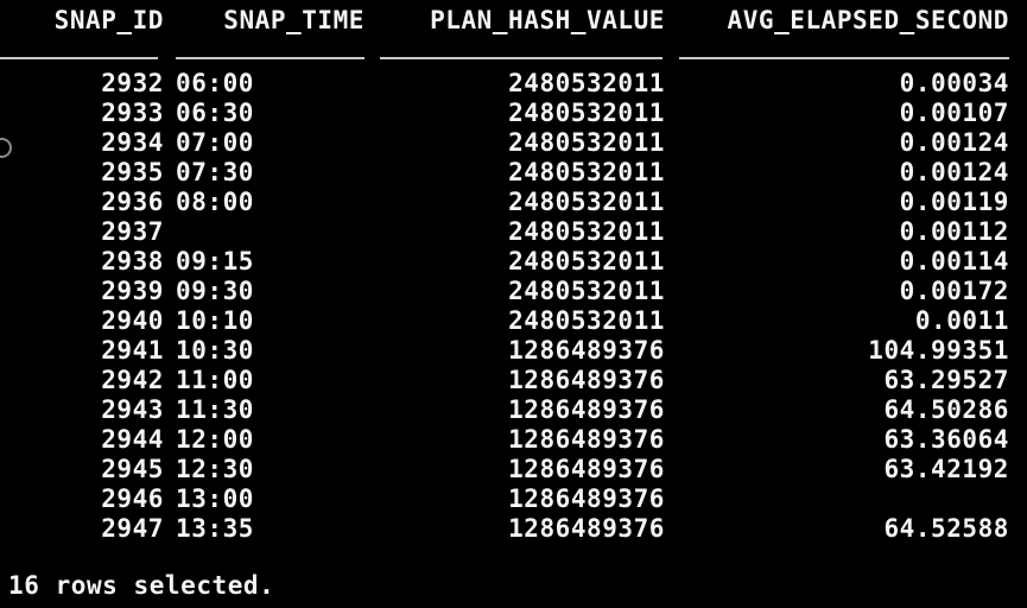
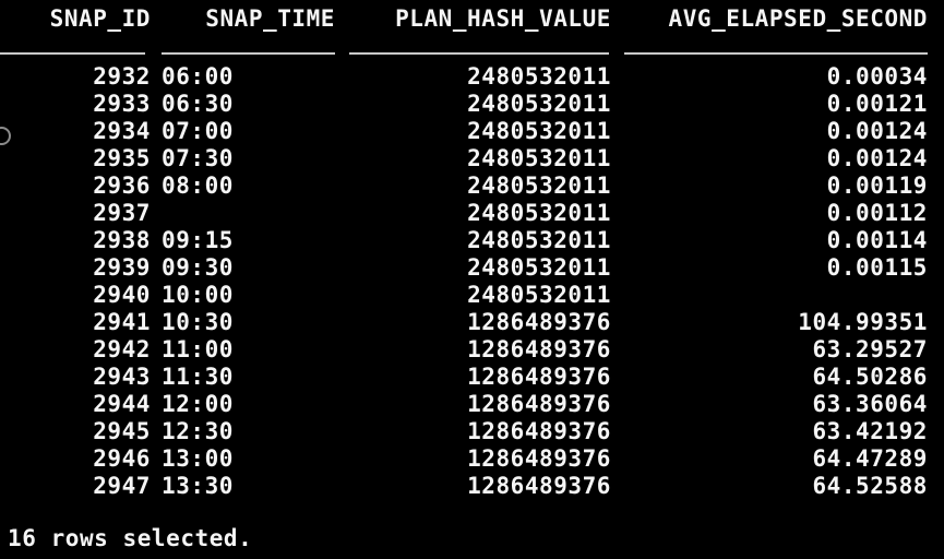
  SNAP_ID
  SNAP_TIME
  PLAN_HASH_VALUE
  AVG_ELAPSED_SECOND
  2932
  06:00
  2480532011
  0.00034
  2933
  06:30
  2480532011
- 0.00107
+ 0.00121
  2934
  07:00
  2480532011
  0.00124
  2935
  07:30
  2480532011
  0.00124
  2936
  08:00
  2480532011
  0.00119
  2937
  2480532011
  0.00112
  2938
  09:15
  2480532011
  0.00114
  2939
  09:30
  2480532011
- 0.00172
+ 0.00115
  2940
- 10:10
+ 10:00
  2480532011
- 0.0011
  2941
  10:30
  1286489376
  104.99351
  2942
  11:00
  1286489376
  63.29527
  2943
  11:30
  1286489376
  64.50286
  2944
  12:00
  1286489376
  63.36064
  2945
  12:30
  1286489376
  63.42192
  2946
  13:00
  1286489376
+ 64.47289
  2947
- 13:35
+ 13:30
  1286489376
  64.52588
  16 rows selected.
